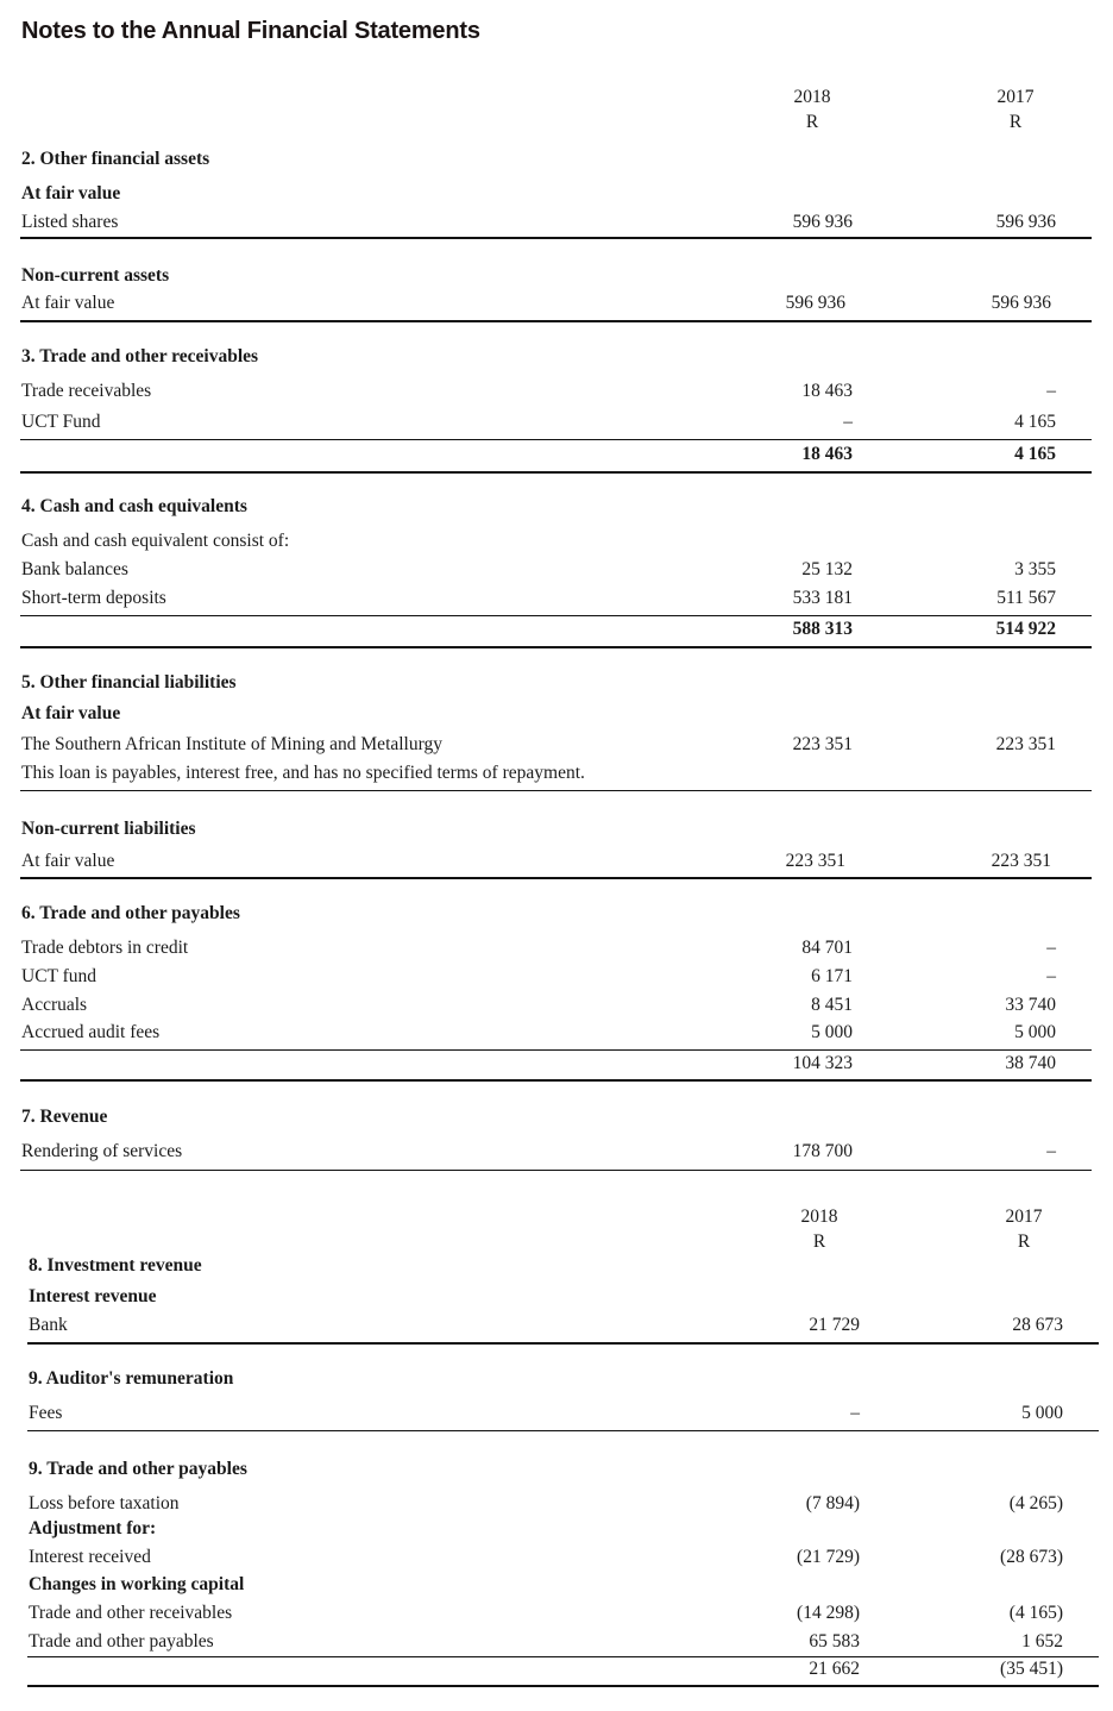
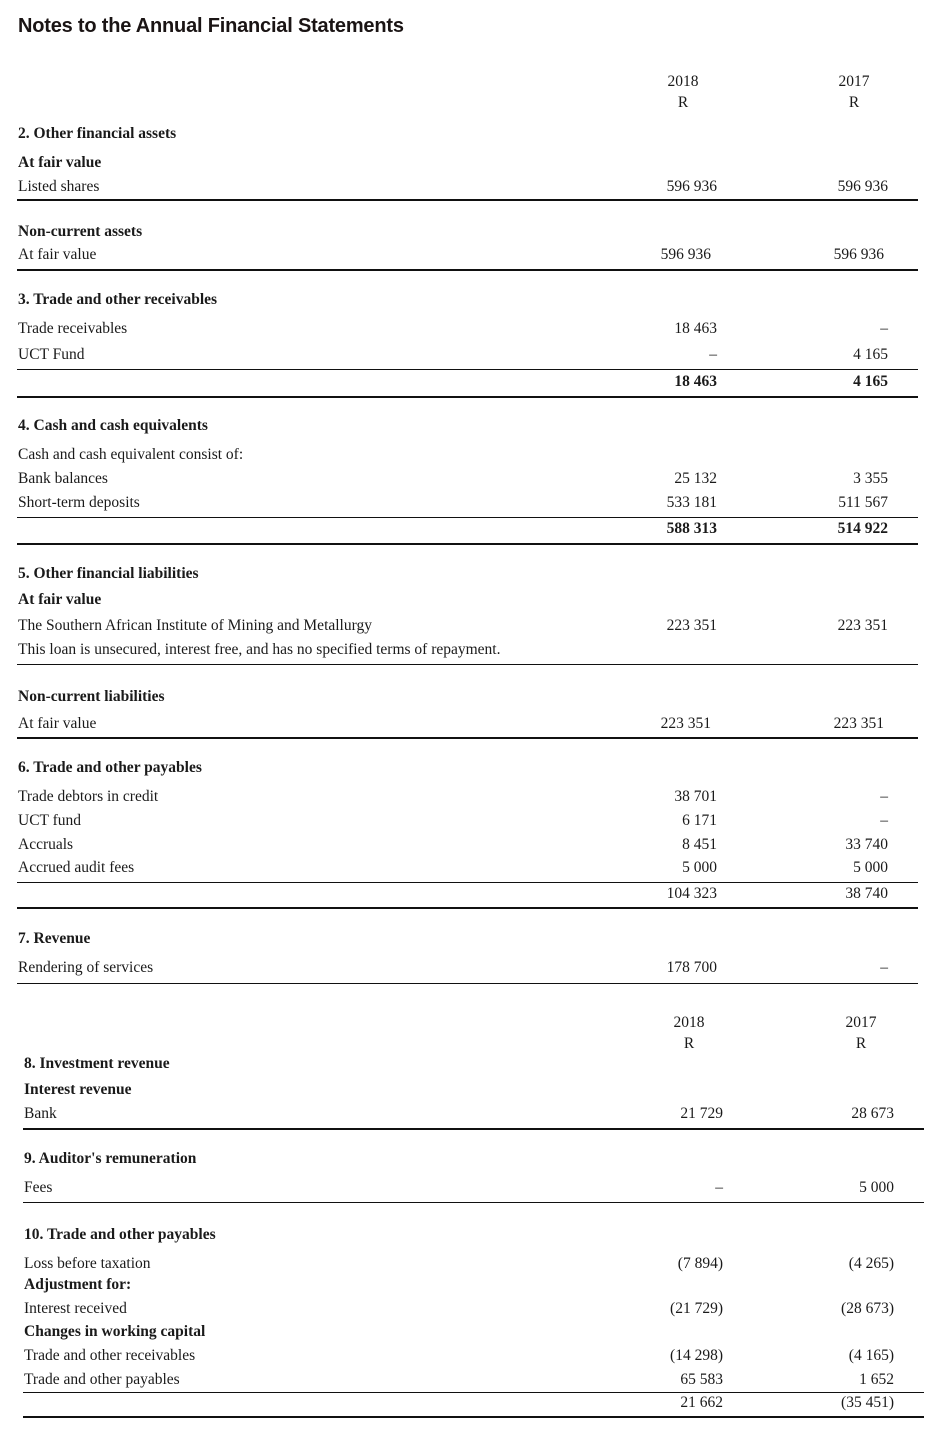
  Notes to the Annual Financial Statements
  2018
  R
  2017
  R
  2. Other financial assets
  At fair value
  Listed shares
  596 936
  596 936
  Non-current assets
  At fair value
  596 936
  596 936
  3. Trade and other receivables
  Trade receivables
  18 463
  –
  UCT Fund
  –
  4 165
  18 463
  4 165
  4. Cash and cash equivalents
  Cash and cash equivalent consist of:
  Bank balances
  25 132
  3 355
  Short-term deposits
  533 181
  511 567
  588 313
  514 922
  5. Other financial liabilities
  At fair value
  The Southern African Institute of Mining and Metallurgy
  223 351
  223 351
- This loan is payables, interest free, and has no specified terms of repayment.
+ This loan is unsecured, interest free, and has no specified terms of repayment.
  Non-current liabilities
  At fair value
  223 351
  223 351
  6. Trade and other payables
  Trade debtors in credit
- 84 701
+ 38 701
  –
  UCT fund
  6 171
  –
  Accruals
  8 451
  33 740
  Accrued audit fees
  5 000
  5 000
  104 323
  38 740
  7. Revenue
  Rendering of services
  178 700
  –
  2018
  R
  2017
  R
  8. Investment revenue
  Interest revenue
  Bank
  21 729
  28 673
  9. Auditor's remuneration
  Fees
  –
  5 000
- 9. Trade and other payables
+ 10. Trade and other payables
  Loss before taxation
  (7 894)
  (4 265)
  Adjustment for:
  Interest received
  (21 729)
  (28 673)
  Changes in working capital
  Trade and other receivables
  (14 298)
  (4 165)
  Trade and other payables
  65 583
  1 652
  21 662
  (35 451)
